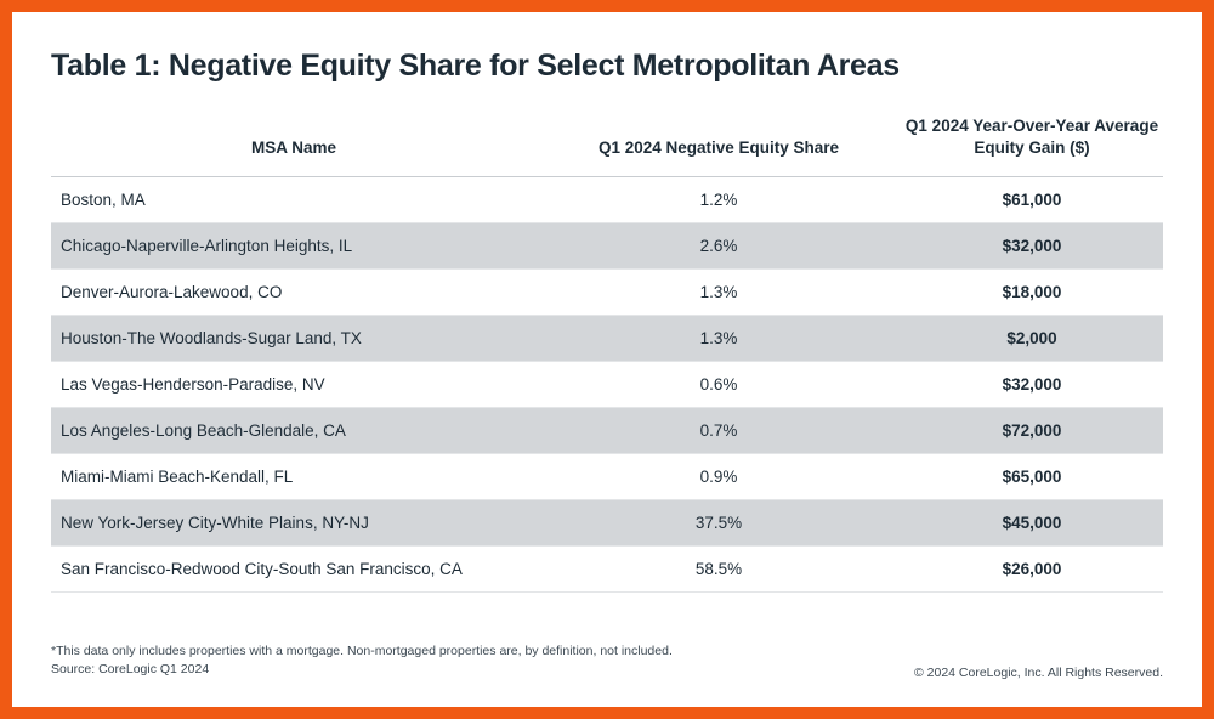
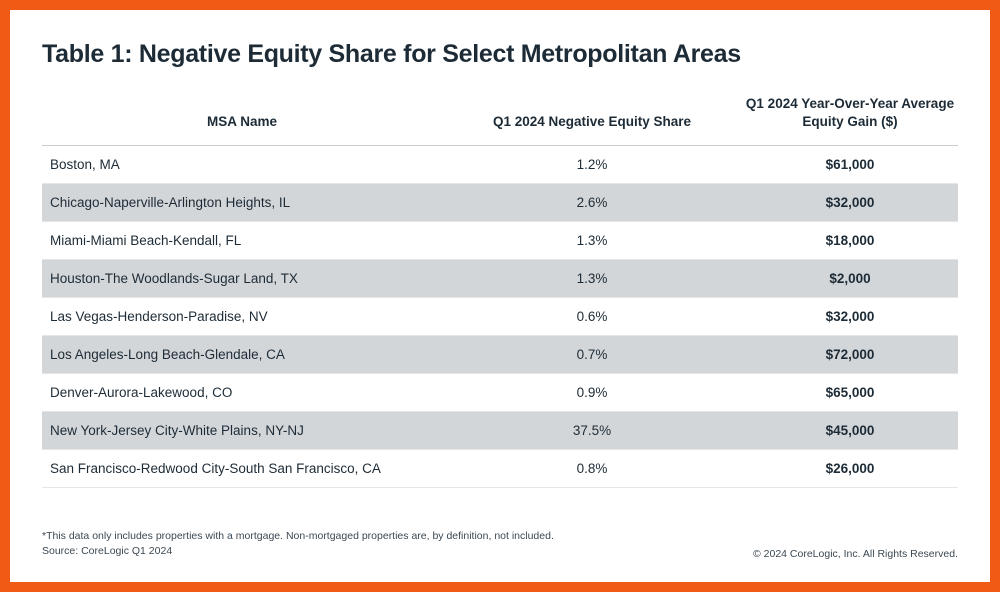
  Table 1: Negative Equity Share for Select Metropolitan Areas
  MSA Name	Q1 2024 Negative Equity Share	Q1 2024 Year-Over-Year Average Equity Gain ($)
  Boston, MA	1.2%	$61,000
  Chicago-Naperville-Arlington Heights, IL	2.6%	$32,000
- Denver-Aurora-Lakewood, CO	1.3%	$18,000
+ Miami-Miami Beach-Kendall, FL	1.3%	$18,000
  Houston-The Woodlands-Sugar Land, TX	1.3%	$2,000
  Las Vegas-Henderson-Paradise, NV	0.6%	$32,000
  Los Angeles-Long Beach-Glendale, CA	0.7%	$72,000
- Miami-Miami Beach-Kendall, FL	0.9%	$65,000
+ Denver-Aurora-Lakewood, CO	0.9%	$65,000
  New York-Jersey City-White Plains, NY-NJ	37.5%	$45,000
- San Francisco-Redwood City-South San Francisco, CA	58.5%	$26,000
+ San Francisco-Redwood City-South San Francisco, CA	0.8%	$26,000
  *This data only includes properties with a mortgage. Non-mortgaged properties are, by definition, not included.
  Source: CoreLogic Q1 2024
  © 2024 CoreLogic, Inc. All Rights Reserved.
